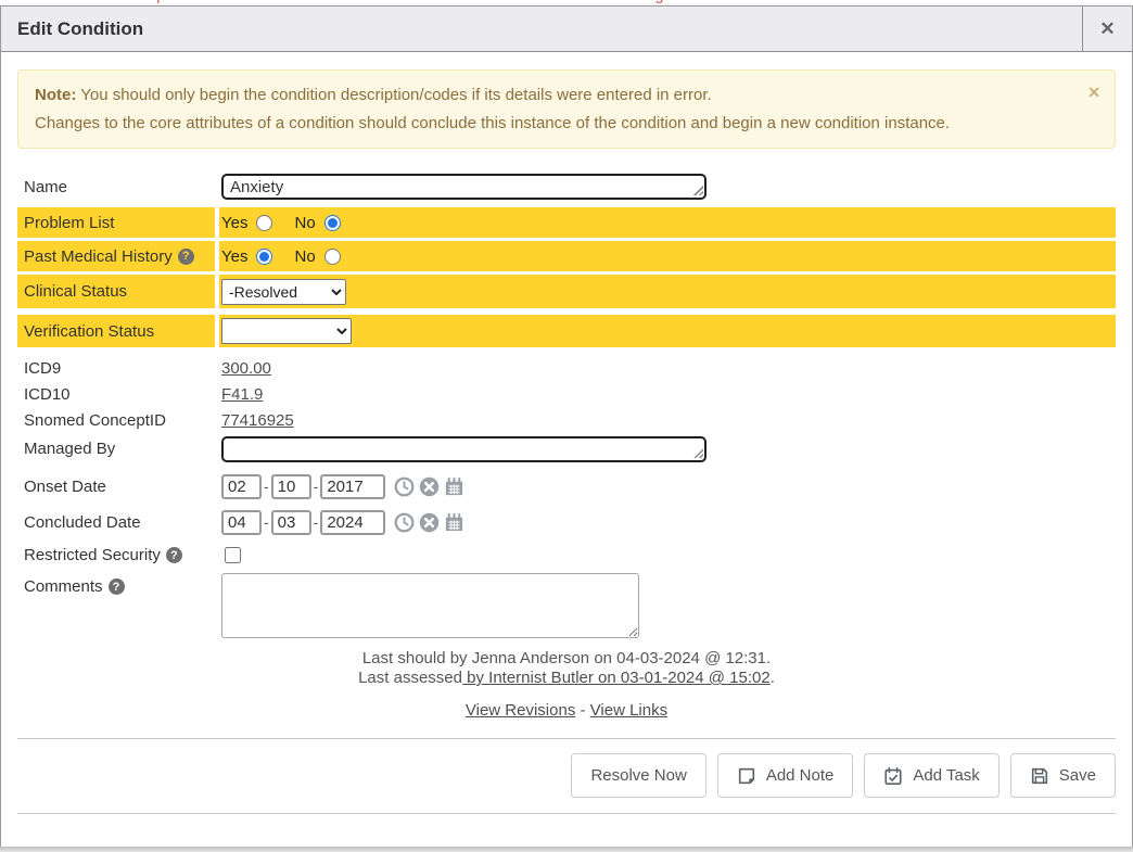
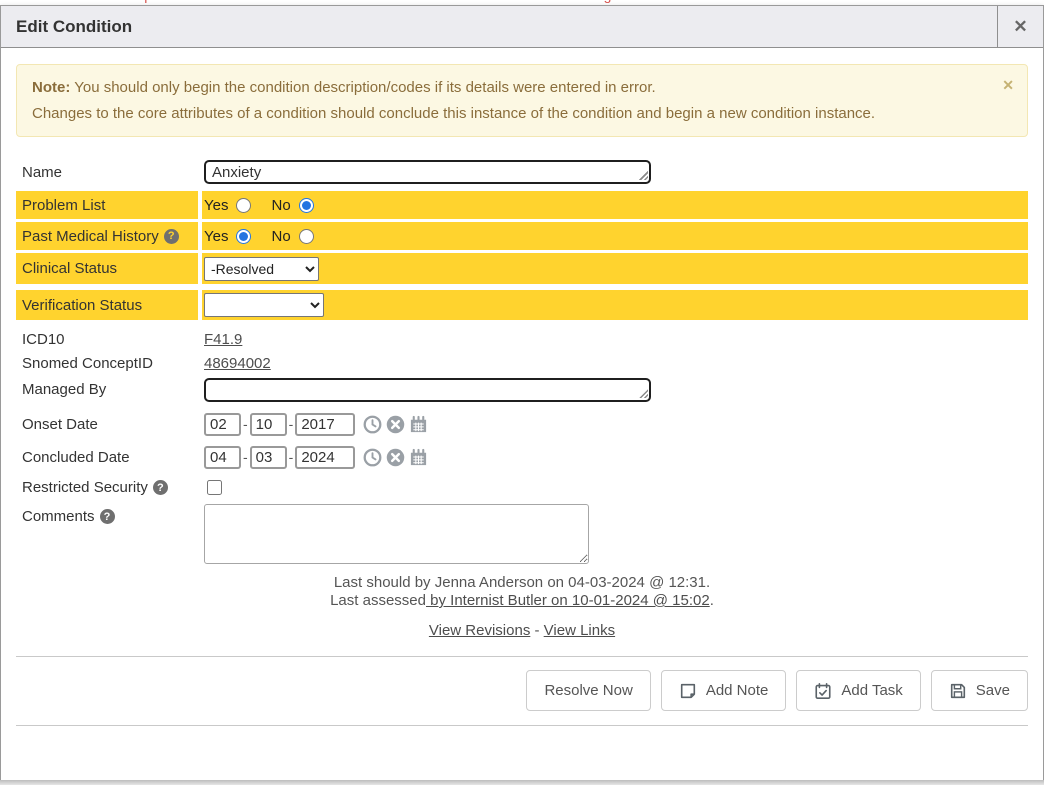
  Edit Condition
  ✕
  Note: You should only begin the condition description/codes if its details were entered in error.
  Changes to the core attributes of a condition should conclude this instance of the condition and begin a new condition instance.
  ✕
  Name
  Anxiety
  Problem List
  Yes
  No
  Past Medical History
  ?
  Yes
  No
  Clinical Status
  -Resolved
  Verification Status
- ICD9
- 300.00
  ICD10
  F41.9
  Snomed ConceptID
- 77416925
+ 48694002
  Managed By
  Onset Date
  02
  -
  10
  -
  2017
  Concluded Date
  04
  -
  03
  -
  2024
  Restricted Security
  ?
  Comments
  ?
  Last should by Jenna Anderson on 04-03-2024 @ 12:31.
- Last assessed by Internist Butler on 03-01-2024 @ 15:02.
+ Last assessed by Internist Butler on 10-01-2024 @ 15:02.
  View Revisions - View Links
  Resolve Now
  Add Note
  Add Task
  Save
